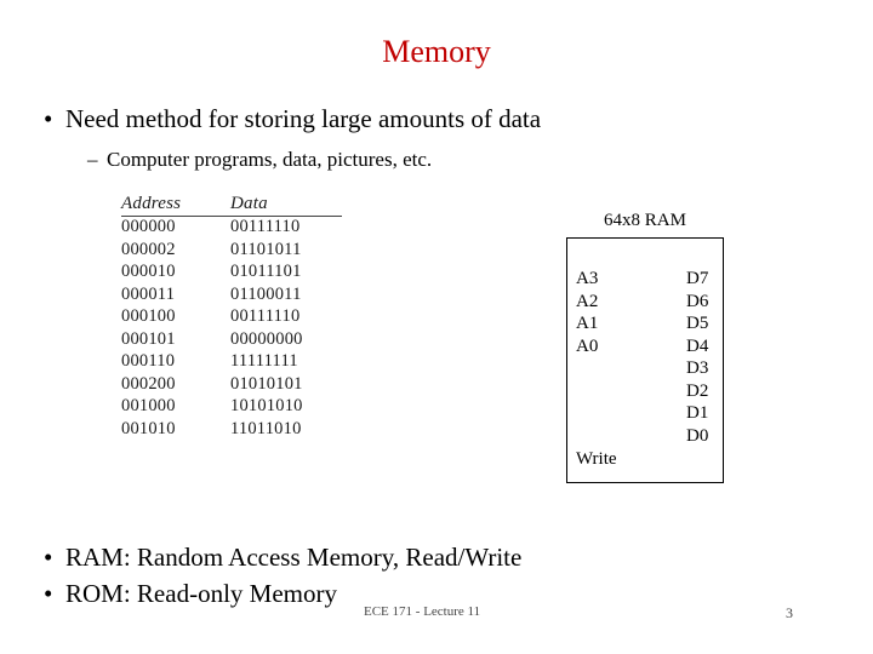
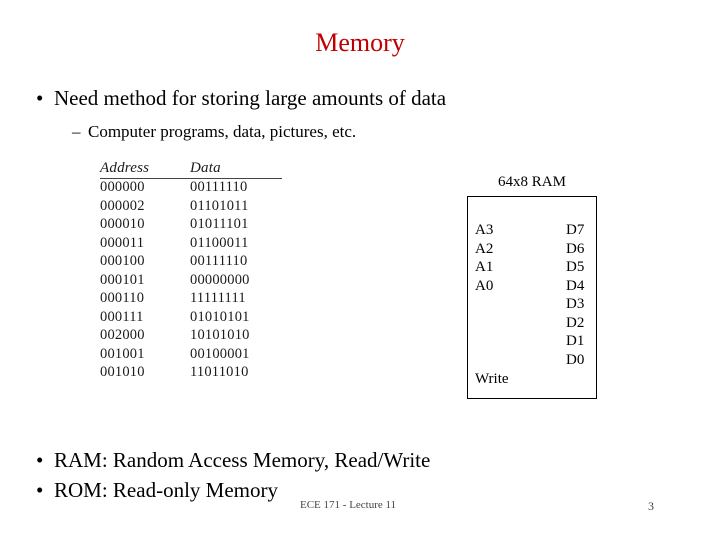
  Memory
  • Need method for storing large amounts of data
  – Computer programs, data, pictures, etc.
  Address	Data
  000000	00111110
  000002	01101011
  000010	01011101
  000011	01100011
  000100	00111110
  000101	00000000
  000110	11111111
- 000200	01010101
+ 000111	01010101
- 001000	10101010
+ 002000	10101010
+ 001001	00100001
  001010	11011010
  64x8 RAM
  A3
  A2
  A1
  A0
  D7
  D6
  D5
  D4
  D3
  D2
  D1
  D0
  Write
  • RAM: Random Access Memory, Read/Write
  • ROM: Read-only Memory
  ECE 171 - Lecture 11
  3
